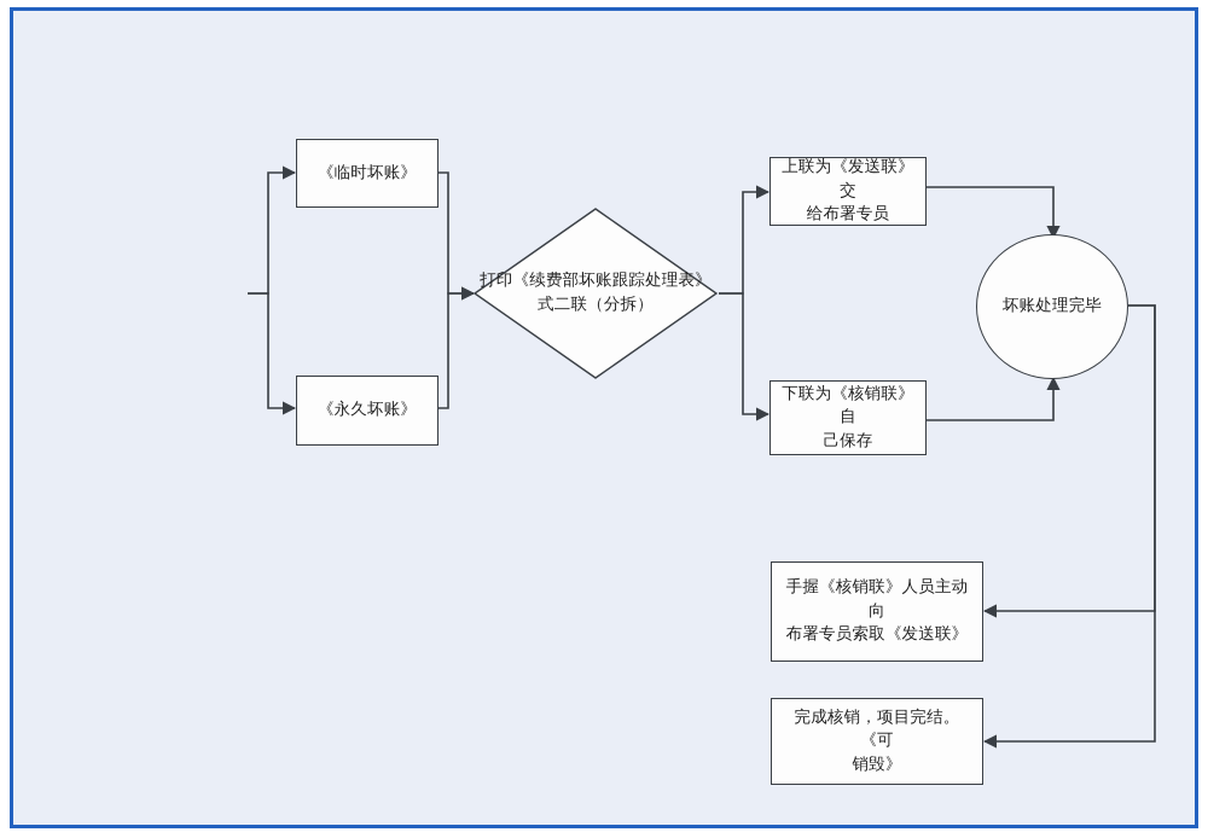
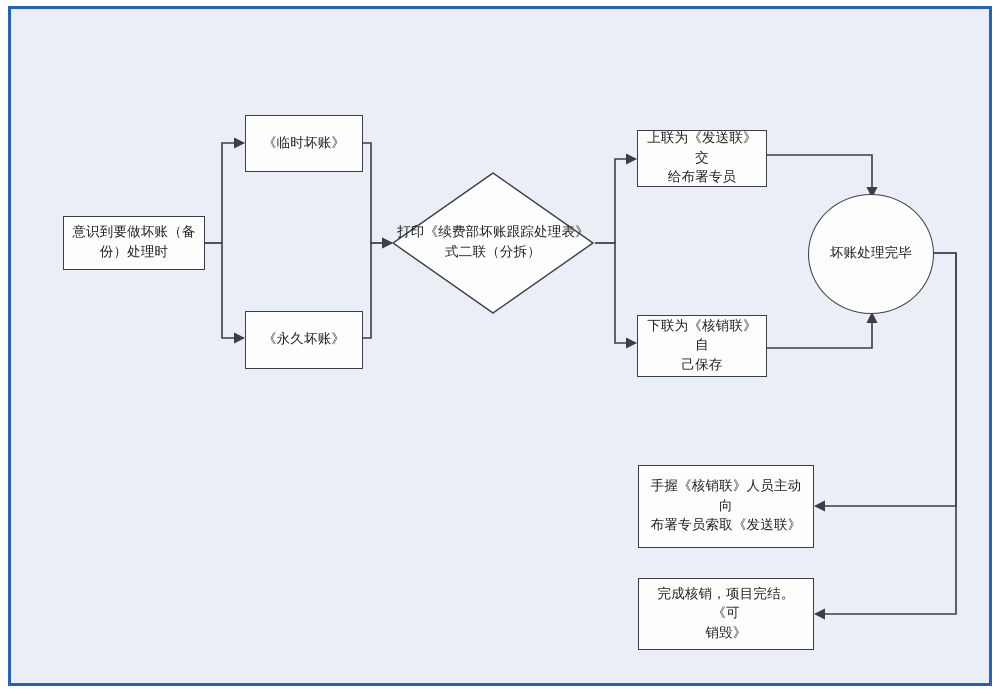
+ 意识到要做坏账（备
+ 份）处理时
  《临时坏账》
  《永久坏账》
  打印《续费部坏账跟踪处理表》
  式二联（分拆）
  上联为《发送联》交
  给布署专员
  下联为《核销联》自
  己保存
  坏账处理完毕
  手握《核销联》人员主动向
  布署专员索取《发送联》
  完成核销，项目完结。《可
  销毁》
